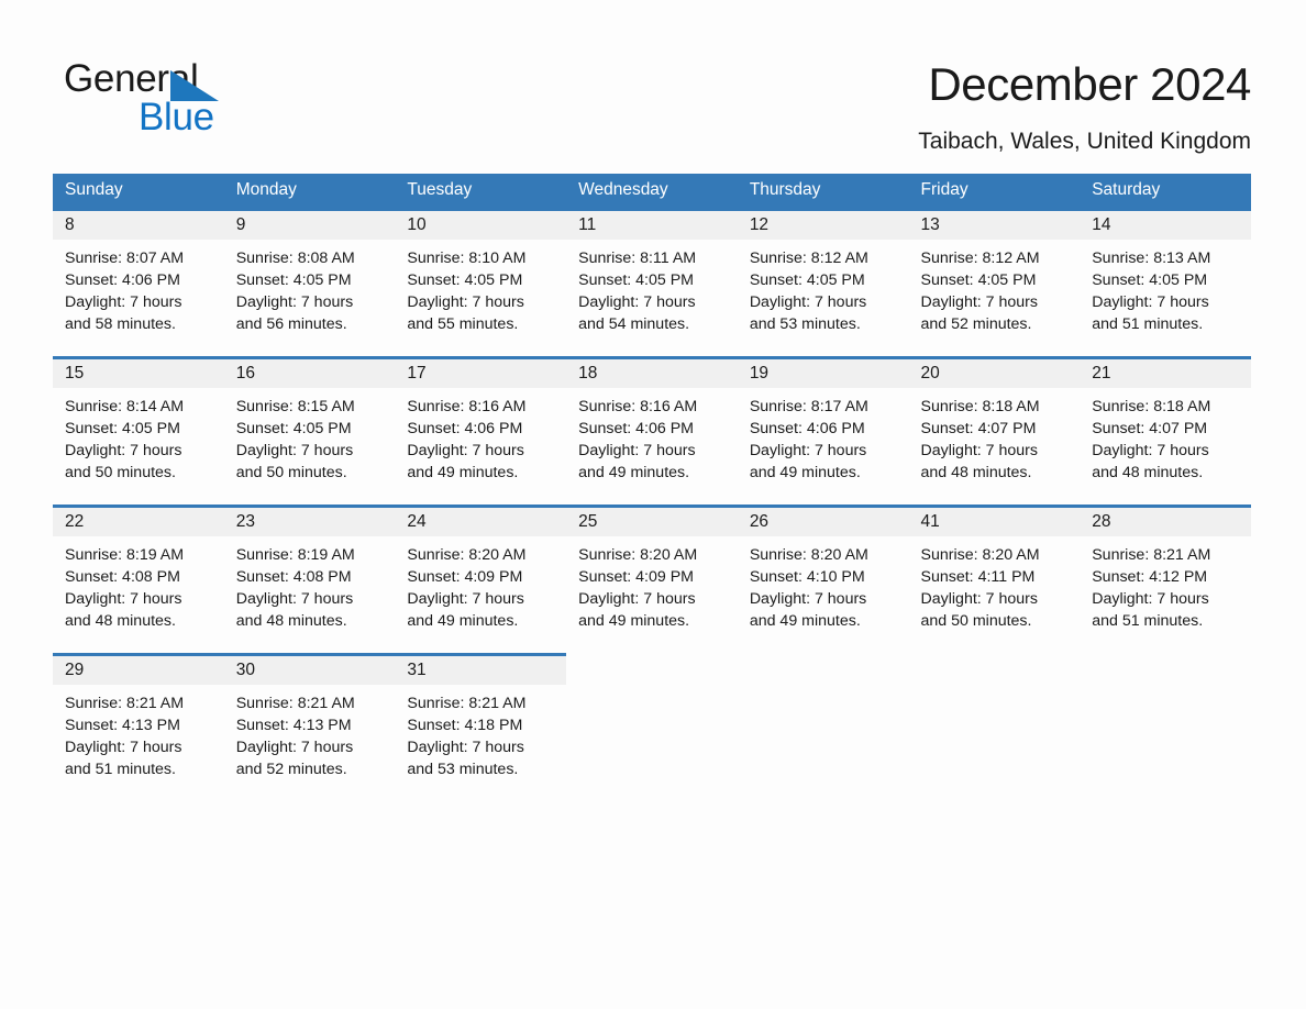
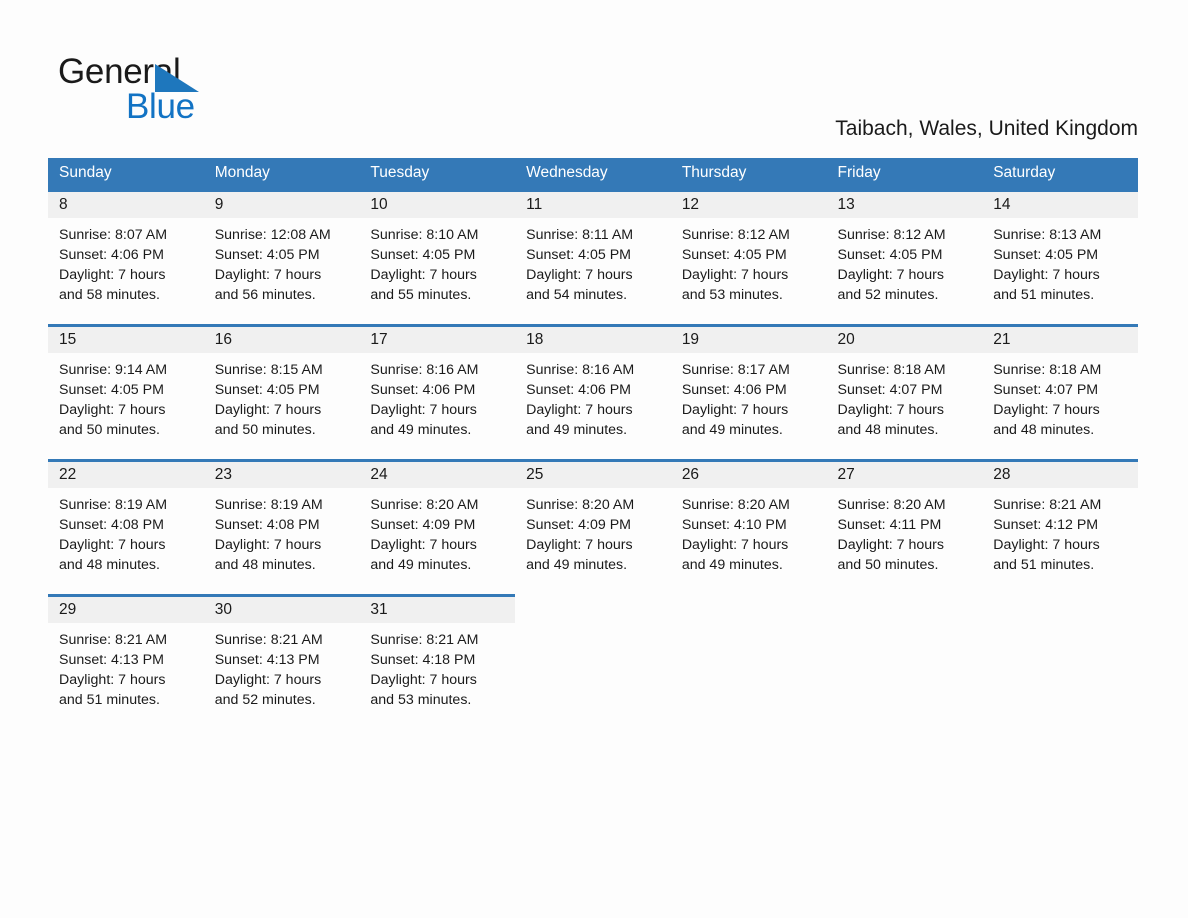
  General
  Blue
- December 2024
  Taibach, Wales, United Kingdom
  Sunday	Monday	Tuesday	Wednesday	Thursday	Friday	Saturday
- 8Sunrise: 8:07 AMSunset: 4:06 PMDaylight: 7 hoursand 58 minutes.	9Sunrise: 8:08 AMSunset: 4:05 PMDaylight: 7 hoursand 56 minutes.	10Sunrise: 8:10 AMSunset: 4:05 PMDaylight: 7 hoursand 55 minutes.	11Sunrise: 8:11 AMSunset: 4:05 PMDaylight: 7 hoursand 54 minutes.	12Sunrise: 8:12 AMSunset: 4:05 PMDaylight: 7 hoursand 53 minutes.	13Sunrise: 8:12 AMSunset: 4:05 PMDaylight: 7 hoursand 52 minutes.	14Sunrise: 8:13 AMSunset: 4:05 PMDaylight: 7 hoursand 51 minutes.
+ 8Sunrise: 8:07 AMSunset: 4:06 PMDaylight: 7 hoursand 58 minutes.	9Sunrise: 12:08 AMSunset: 4:05 PMDaylight: 7 hoursand 56 minutes.	10Sunrise: 8:10 AMSunset: 4:05 PMDaylight: 7 hoursand 55 minutes.	11Sunrise: 8:11 AMSunset: 4:05 PMDaylight: 7 hoursand 54 minutes.	12Sunrise: 8:12 AMSunset: 4:05 PMDaylight: 7 hoursand 53 minutes.	13Sunrise: 8:12 AMSunset: 4:05 PMDaylight: 7 hoursand 52 minutes.	14Sunrise: 8:13 AMSunset: 4:05 PMDaylight: 7 hoursand 51 minutes.
- 15Sunrise: 8:14 AMSunset: 4:05 PMDaylight: 7 hoursand 50 minutes.	16Sunrise: 8:15 AMSunset: 4:05 PMDaylight: 7 hoursand 50 minutes.	17Sunrise: 8:16 AMSunset: 4:06 PMDaylight: 7 hoursand 49 minutes.	18Sunrise: 8:16 AMSunset: 4:06 PMDaylight: 7 hoursand 49 minutes.	19Sunrise: 8:17 AMSunset: 4:06 PMDaylight: 7 hoursand 49 minutes.	20Sunrise: 8:18 AMSunset: 4:07 PMDaylight: 7 hoursand 48 minutes.	21Sunrise: 8:18 AMSunset: 4:07 PMDaylight: 7 hoursand 48 minutes.
+ 15Sunrise: 9:14 AMSunset: 4:05 PMDaylight: 7 hoursand 50 minutes.	16Sunrise: 8:15 AMSunset: 4:05 PMDaylight: 7 hoursand 50 minutes.	17Sunrise: 8:16 AMSunset: 4:06 PMDaylight: 7 hoursand 49 minutes.	18Sunrise: 8:16 AMSunset: 4:06 PMDaylight: 7 hoursand 49 minutes.	19Sunrise: 8:17 AMSunset: 4:06 PMDaylight: 7 hoursand 49 minutes.	20Sunrise: 8:18 AMSunset: 4:07 PMDaylight: 7 hoursand 48 minutes.	21Sunrise: 8:18 AMSunset: 4:07 PMDaylight: 7 hoursand 48 minutes.
- 22Sunrise: 8:19 AMSunset: 4:08 PMDaylight: 7 hoursand 48 minutes.	23Sunrise: 8:19 AMSunset: 4:08 PMDaylight: 7 hoursand 48 minutes.	24Sunrise: 8:20 AMSunset: 4:09 PMDaylight: 7 hoursand 49 minutes.	25Sunrise: 8:20 AMSunset: 4:09 PMDaylight: 7 hoursand 49 minutes.	26Sunrise: 8:20 AMSunset: 4:10 PMDaylight: 7 hoursand 49 minutes.	41Sunrise: 8:20 AMSunset: 4:11 PMDaylight: 7 hoursand 50 minutes.	28Sunrise: 8:21 AMSunset: 4:12 PMDaylight: 7 hoursand 51 minutes.
+ 22Sunrise: 8:19 AMSunset: 4:08 PMDaylight: 7 hoursand 48 minutes.	23Sunrise: 8:19 AMSunset: 4:08 PMDaylight: 7 hoursand 48 minutes.	24Sunrise: 8:20 AMSunset: 4:09 PMDaylight: 7 hoursand 49 minutes.	25Sunrise: 8:20 AMSunset: 4:09 PMDaylight: 7 hoursand 49 minutes.	26Sunrise: 8:20 AMSunset: 4:10 PMDaylight: 7 hoursand 49 minutes.	27Sunrise: 8:20 AMSunset: 4:11 PMDaylight: 7 hoursand 50 minutes.	28Sunrise: 8:21 AMSunset: 4:12 PMDaylight: 7 hoursand 51 minutes.
  29Sunrise: 8:21 AMSunset: 4:13 PMDaylight: 7 hoursand 51 minutes.	30Sunrise: 8:21 AMSunset: 4:13 PMDaylight: 7 hoursand 52 minutes.	31Sunrise: 8:21 AMSunset: 4:18 PMDaylight: 7 hoursand 53 minutes.
